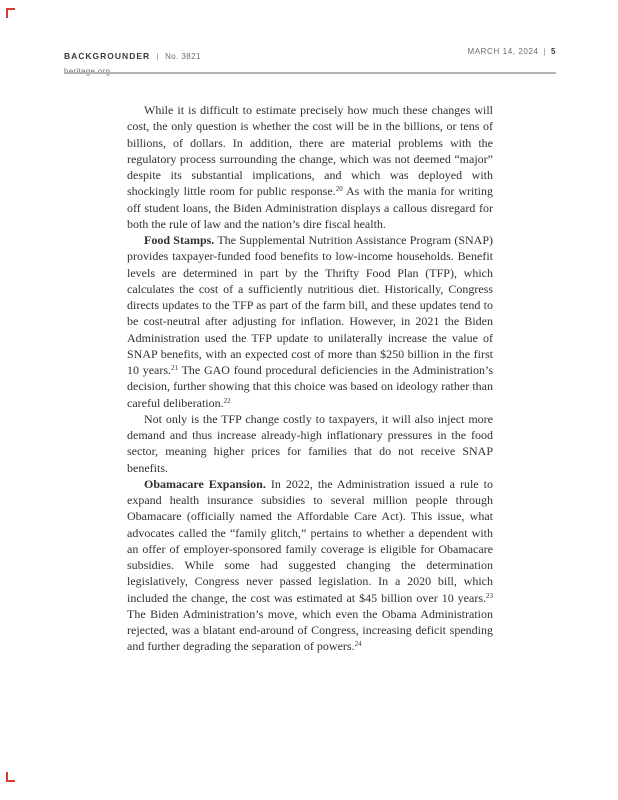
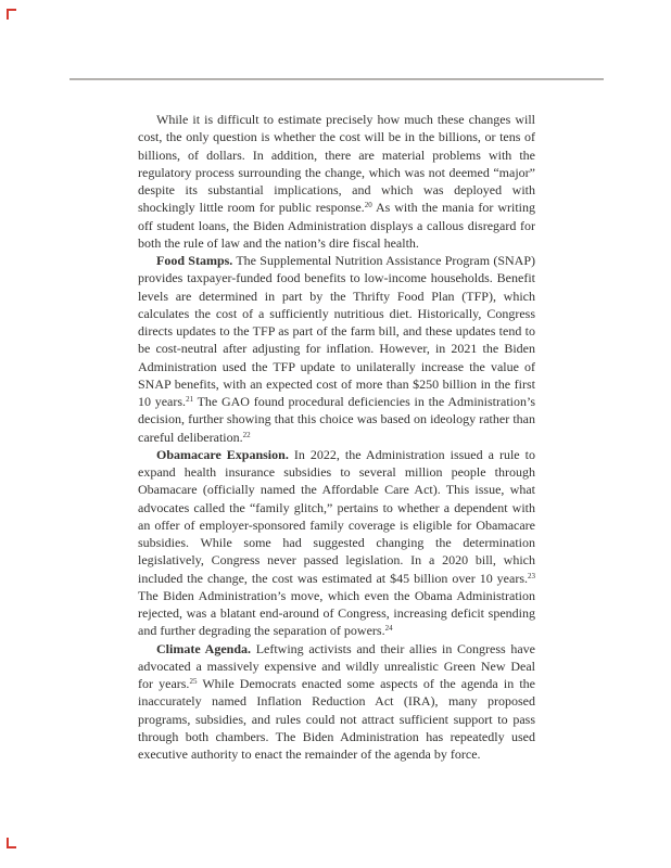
- BACKGROUNDER | No. 3821
- heritage.org
- MARCH 14, 2024 | 5
  While it is difficult to estimate precisely how much these changes will cost, the only question is whether the cost will be in the billions, or tens of billions, of dollars. In addition, there are material problems with the regulatory process surrounding the change, which was not deemed “major” despite its substantial implications, and which was deployed with shockingly little room for public response.20 As with the mania for writing off student loans, the Biden Administration displays a callous disregard for both the rule of law and the nation’s dire fiscal health.
  Food Stamps. The Supplemental Nutrition Assistance Program (SNAP) provides taxpayer-funded food benefits to low-income households. Benefit levels are determined in part by the Thrifty Food Plan (TFP), which calculates the cost of a sufficiently nutritious diet. Historically, Congress directs updates to the TFP as part of the farm bill, and these updates tend to be cost-neutral after adjusting for inflation. However, in 2021 the Biden Administration used the TFP update to unilaterally increase the value of SNAP benefits, with an expected cost of more than $250 billion in the first 10 years.21 The GAO found procedural deficiencies in the Administration’s decision, further showing that this choice was based on ideology rather than careful deliberation.22
- Not only is the TFP change costly to taxpayers, it will also inject more demand and thus increase already-high inflationary pressures in the food sector, meaning higher prices for families that do not receive SNAP benefits.
  Obamacare Expansion. In 2022, the Administration issued a rule to expand health insurance subsidies to several million people through Obamacare (officially named the Affordable Care Act). This issue, what advocates called the “family glitch,” pertains to whether a dependent with an offer of employer-sponsored family coverage is eligible for Obamacare subsidies. While some had suggested changing the determination legislatively, Congress never passed legislation. In a 2020 bill, which included the change, the cost was estimated at $45 billion over 10 years.23 The Biden Administration’s move, which even the Obama Administration rejected, was a blatant end-around of Congress, increasing deficit spending and further degrading the separation of powers.24
+ Climate Agenda. Leftwing activists and their allies in Congress have advocated a massively expensive and wildly unrealistic Green New Deal for years.25 While Democrats enacted some aspects of the agenda in the inaccurately named Inflation Reduction Act (IRA), many proposed programs, subsidies, and rules could not attract sufficient support to pass through both chambers. The Biden Administration has repeatedly used executive authority to enact the remainder of the agenda by force.
